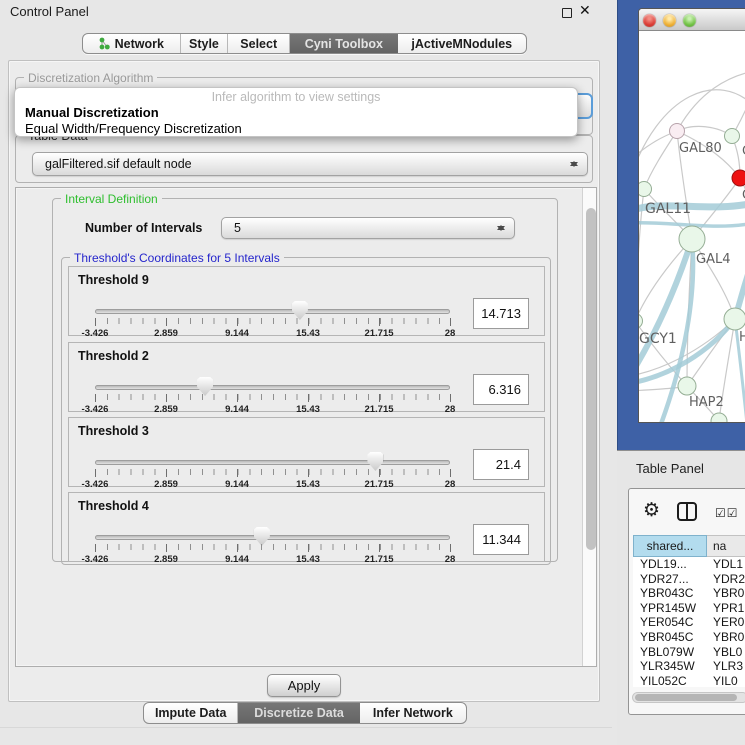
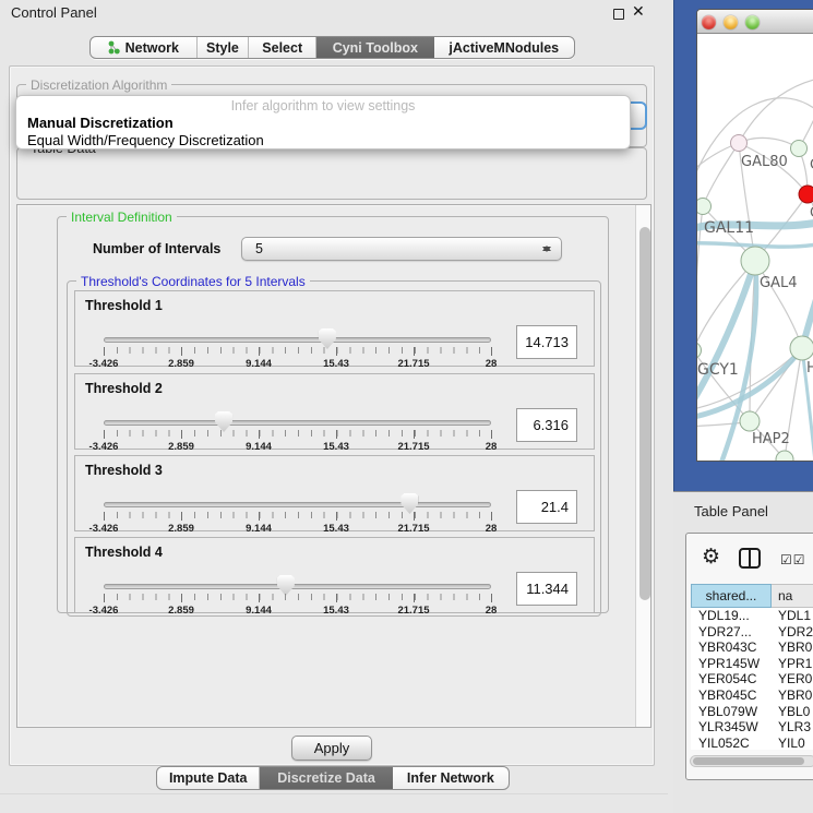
  Control Panel
  ✕
  Network
  Style
  Select
  Cyni Toolbox
  jActiveMNodules
  Discretization Algorithm
  Infer algorithm to view settings
  Manual Discretization
  Equal Width/Frequency Discretization
- galFiltered.sif default node
  Interval Definition
  Number of Intervals
  5
  Threshold's Coordinates for 5 Intervals
- Threshold 9
+ Threshold 1
  -3.426
  2.859
  9.144
  15.43
  21.715
  28
  14.713
  Threshold 2
  -3.426
  2.859
  9.144
  15.43
  21.715
  28
  6.316
  Threshold 3
  -3.426
  2.859
  9.144
  15.43
  21.715
  28
  21.4
  Threshold 4
  -3.426
  2.859
  9.144
  15.43
  21.715
  28
  11.344
  Apply
  Impute Data
  Discretize Data
  Infer Network
  GAL80
  GAL11
  GAL4
  GCY1
  H
  HAP2
  Table Panel
  ⚙
  ☑☑
  shared...
  na
  YDL19...
  YDL1
  YDR27...
  YDR2
  YBR043C
  YBR0
  YPR145W
  YPR1
  YER054C
  YER0
  YBR045C
  YBR0
  YBL079W
  YBL0
  YLR345W
  YLR3
  YIL052C
  YIL0
